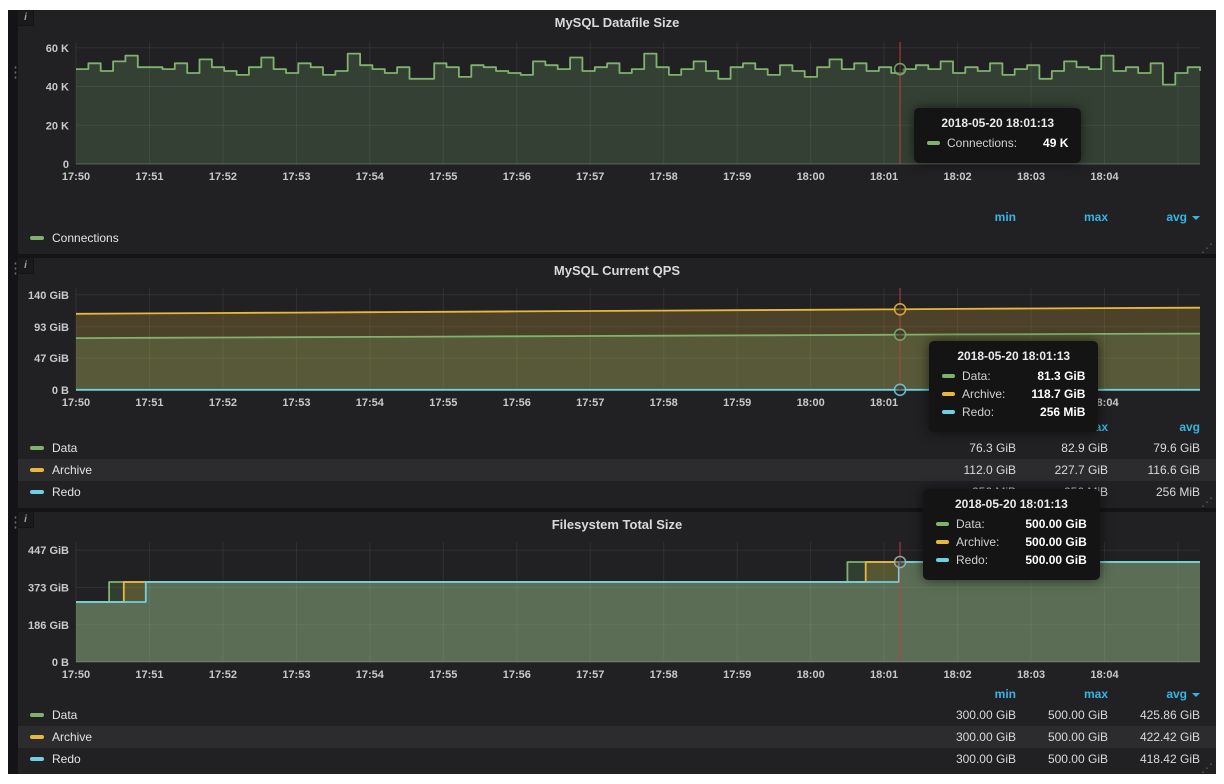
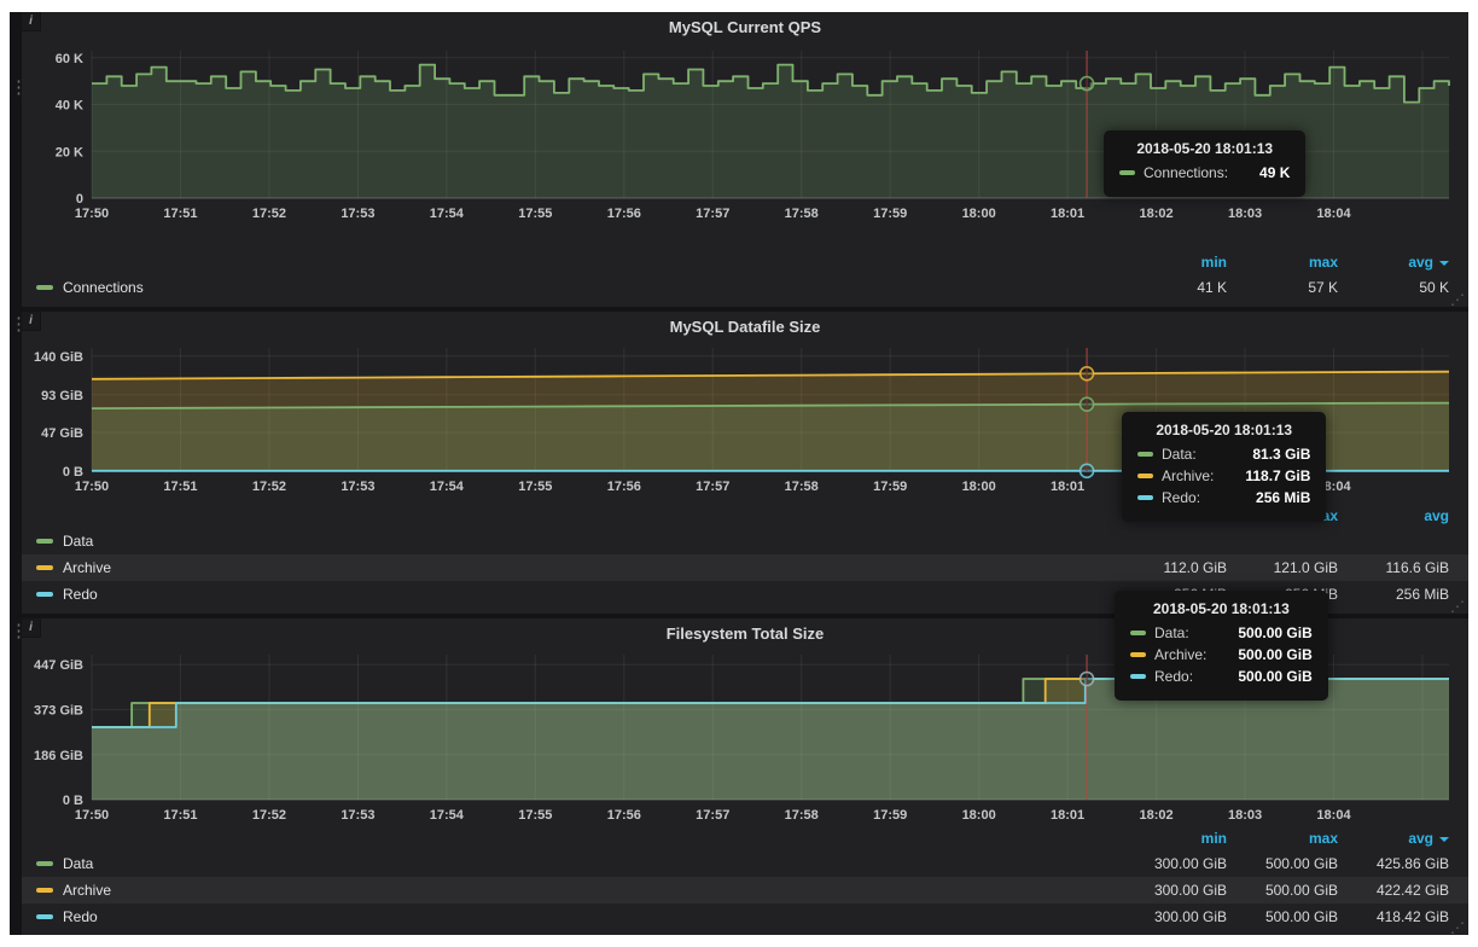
  ⋮
  i
- MySQL Datafile Size
+ MySQL Current QPS
  0
  20 K
  40 K
  60 K
  17:50
  17:51
  17:52
  17:53
  17:54
  17:55
  17:56
  17:57
  17:58
  17:59
  18:00
  18:01
  18:02
  18:03
  18:04
  min
  max
  avg
  Connections
+ 41 K
+ 57 K
+ 50 K
  ⋰
  ⋮
  i
- MySQL Current QPS
+ MySQL Datafile Size
  0 B
  47 GiB
  93 GiB
  140 GiB
  17:50
  17:51
  17:52
  17:53
  17:54
  17:55
  17:56
  17:57
  17:58
  17:59
  18:00
  18:01
  8:04
  avg
  Data
- 76.3 GiB
- 82.9 GiB
- 79.6 GiB
  Archive
  112.0 GiB
- 227.7 GiB
+ 121.0 GiB
  116.6 GiB
  Redo
  256 MiB
  ⋰
  ⋮
  i
  Filesystem Total Size
  0 B
  186 GiB
  373 GiB
  447 GiB
  17:50
  17:51
  17:52
  17:53
  17:54
  17:55
  17:56
  17:57
  17:58
  17:59
  18:00
  18:01
  18:02
  18:03
  18:04
  min
  max
  avg
  Data
  300.00 GiB
  500.00 GiB
  425.86 GiB
  Archive
  300.00 GiB
  500.00 GiB
  422.42 GiB
  Redo
  300.00 GiB
  500.00 GiB
  418.42 GiB
  ⋰
  2018-05-20 18:01:13
  Connections:
  49 K
  2018-05-20 18:01:13
  Data:
  81.3 GiB
  Archive:
  118.7 GiB
  Redo:
  256 MiB
  2018-05-20 18:01:13
  Data:
  500.00 GiB
  Archive:
  500.00 GiB
  Redo:
  500.00 GiB
